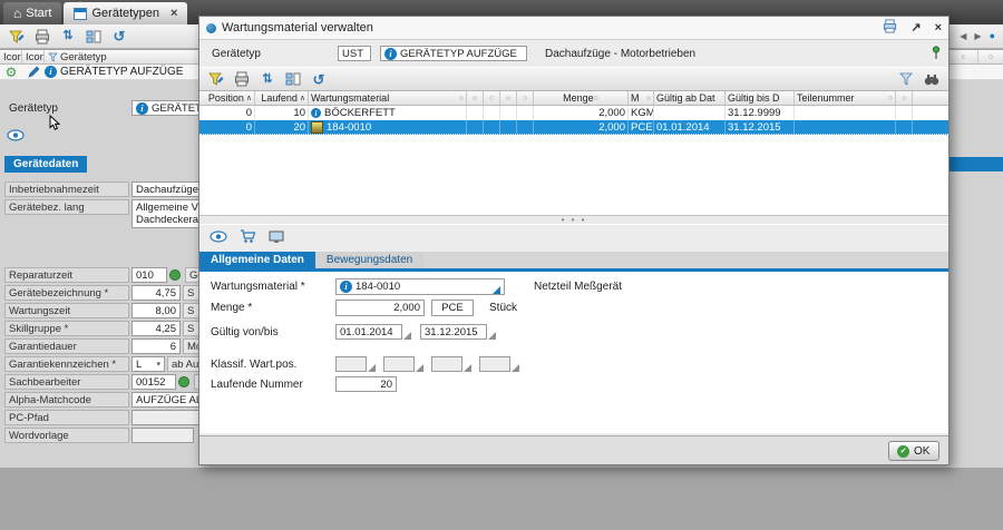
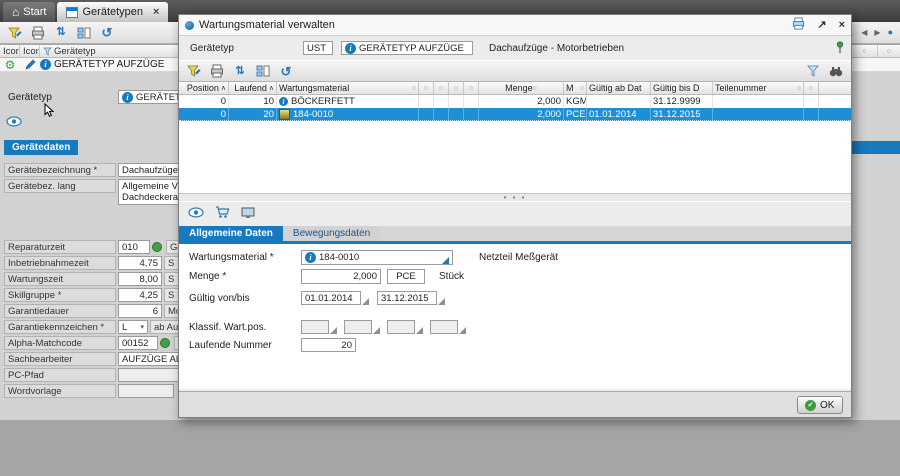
  ⌂
  Start
  Gerätetypen
  ×
  ⇅
  ↺
  ◀
  ▶
  ●
  Icon
  Icon
  Gerätetyp
  ⚙
  i
  GERÄTETYP AUFZÜGE
  Gerätetyp
  i
  Gerätedaten
- Inbetriebnahmezeit
+ Gerätebezeichnung *
  Dachaufzüge
  Gerätebez. lang
  Allgemeine V
  Dachdeckera
  Reparaturzeit
  010
- Gerätebezeichnung *
+ Inbetriebnahmezeit
  4,75
  S
  Wartungszeit
  8,00
  S
  Skillgruppe *
  4,25
  S
  Garantiedauer
  6
  Garantiekennzeichen *
  L
  ab Au
- Sachbearbeiter
+ Alpha-Matchcode
  00152
- Alpha-Matchcode
+ Sachbearbeiter
  AUFZÜGE A
  PC-Pfad
  Wordvorlage
  Wartungsmaterial verwalten
  ↗
  ×
  Gerätetyp
  UST
  i
  GERÄTETYP AUFZÜGE
  Dachaufzüge - Motorbetrieben
  ⇅
  ↺
  Position
  Laufend
  Wartungsmaterial
  Menge
  M
  Gültig ab Dat
  Gültig bis D
  Teilenummer
  0
  10
  i
  BÖCKERFETT
  2,000
  KGM
  31.12.9999
  0
  20
  184-0010
  2,000
  PCE
  01.01.2014
  31.12.2015
  • • •
  Allgemeine Daten
  Bewegungsdaten
  Wartungsmaterial *
  i
  184-0010
  Netzteil Meßgerät
  Menge *
  2,000
  PCE
  Stück
  Gültig von/bis
  01.01.2014
  31.12.2015
  Klassif. Wart.pos.
  Laufende Nummer
  20
  OK
